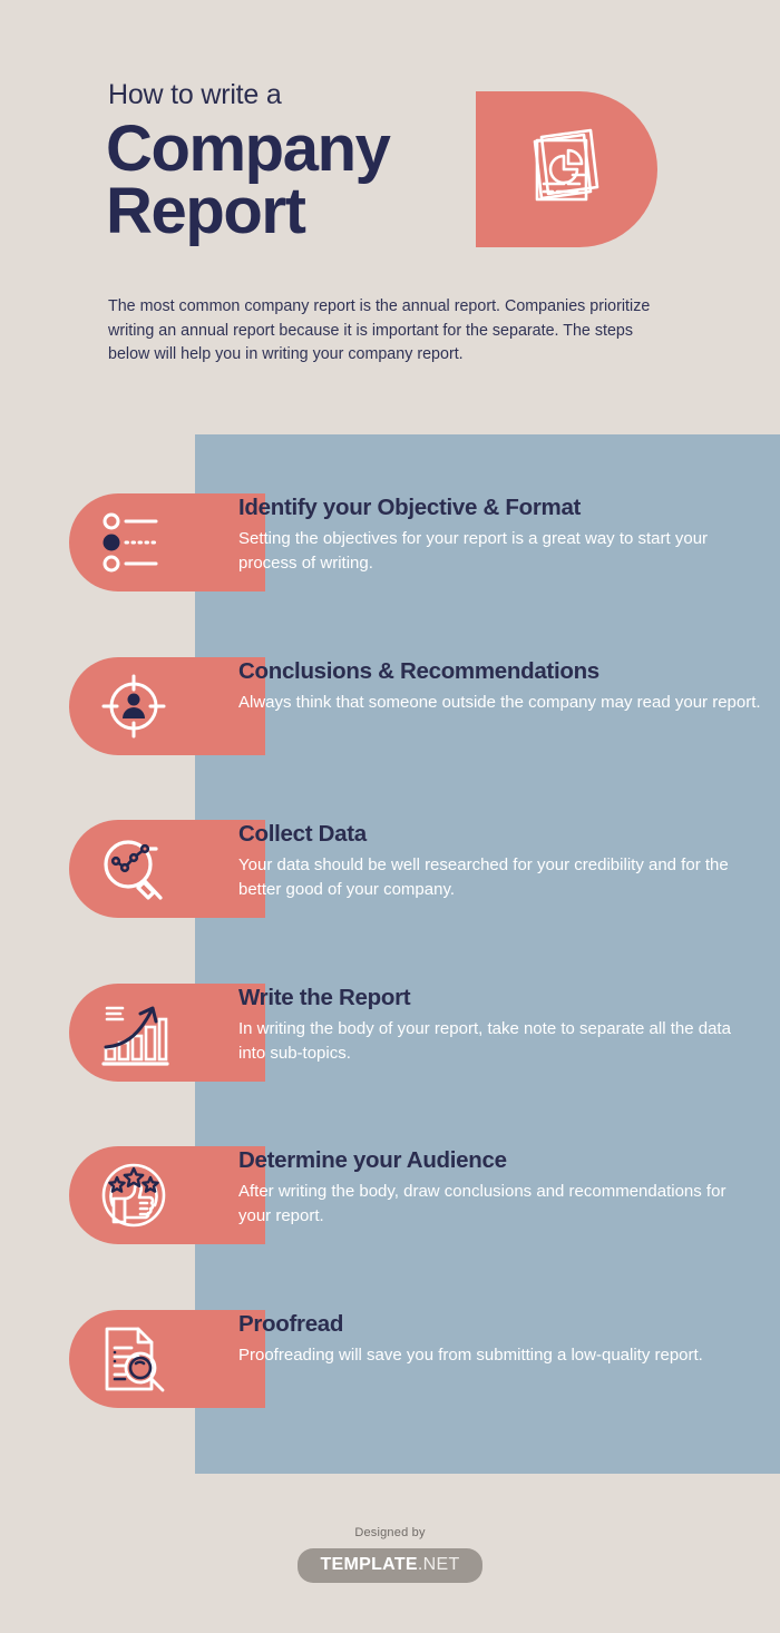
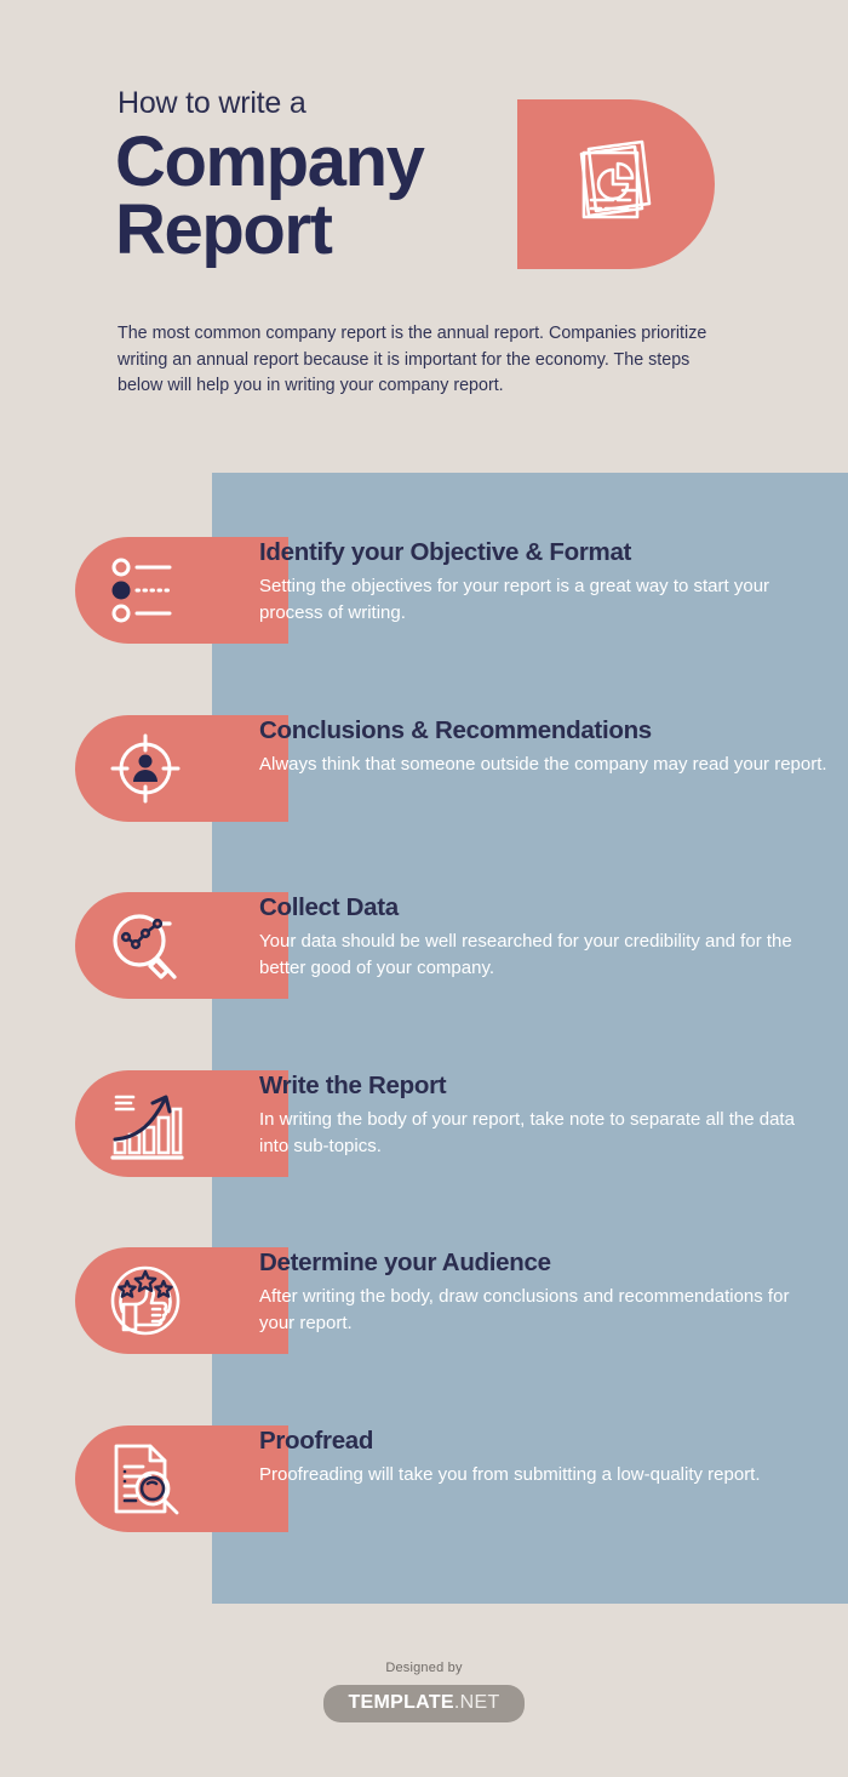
  How to write a
  Company
  Report
- The most common company report is the annual report. Companies prioritize writing an annual report because it is important for the separate. The steps below will help you in writing your company report.
+ The most common company report is the annual report. Companies prioritize writing an annual report because it is important for the economy. The steps below will help you in writing your company report.
  Identify your Objective & Format
  Setting the objectives for your report is a great way to start your process of writing.
  Conclusions & Recommendations
  Always think that someone outside the company may read your report.
  Collect Data
  Your data should be well researched for your credibility and for the better good of your company.
  Write the Report
  In writing the body of your report, take note to separate all the data into sub-topics.
  Determine your Audience
  After writing the body, draw conclusions and recommendations for your report.
  Proofread
- Proofreading will save you from submitting a low-quality report.
+ Proofreading will take you from submitting a low-quality report.
  Designed by
  TEMPLATE.NET
